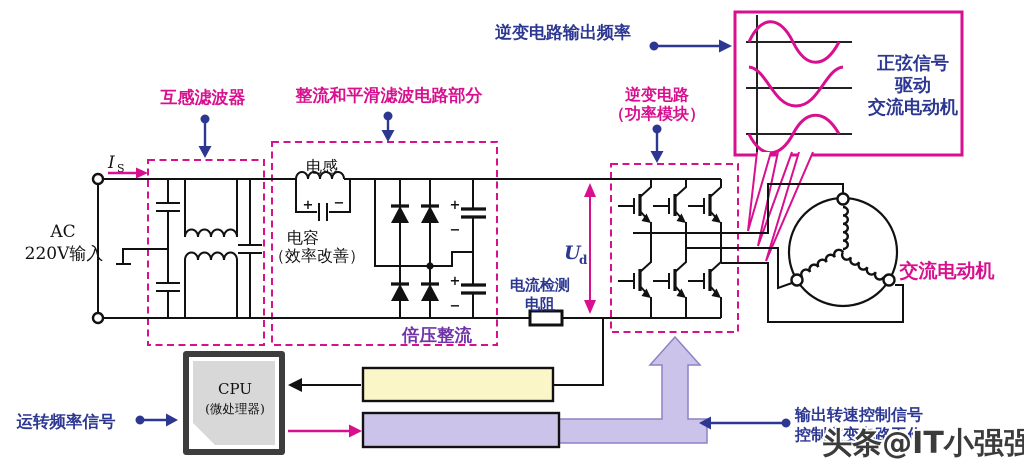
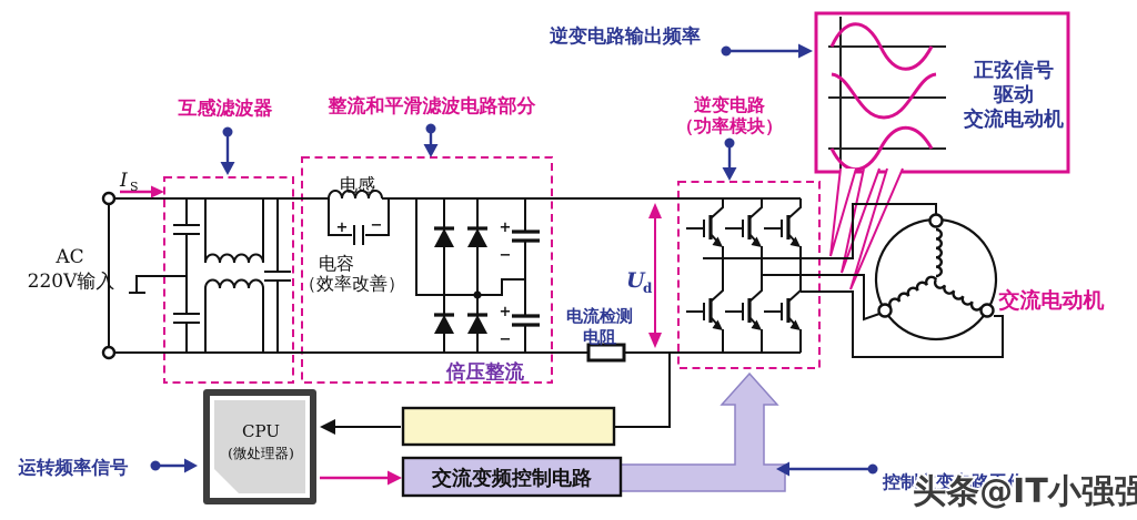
  逆变电路输出频率
  互感滤波器
  整流和平滑滤波电路部分
  逆变电路
  （功率模块）
  正弦信号
  驱动
  交流电动机
  AC
  220V输入
  I
  S
  电感
  +
  −
  电容
  （效率改善）
  +
  −
  +
  −
  倍压整流
  U
  d
  电流检测
  电阻
  交流电动机
  CPU
  (微处理器)
+ 交流变频控制电路
  运转频率信号
- 输出转速控制信号
  控制逆变电路工作
  头条@IT小强强
